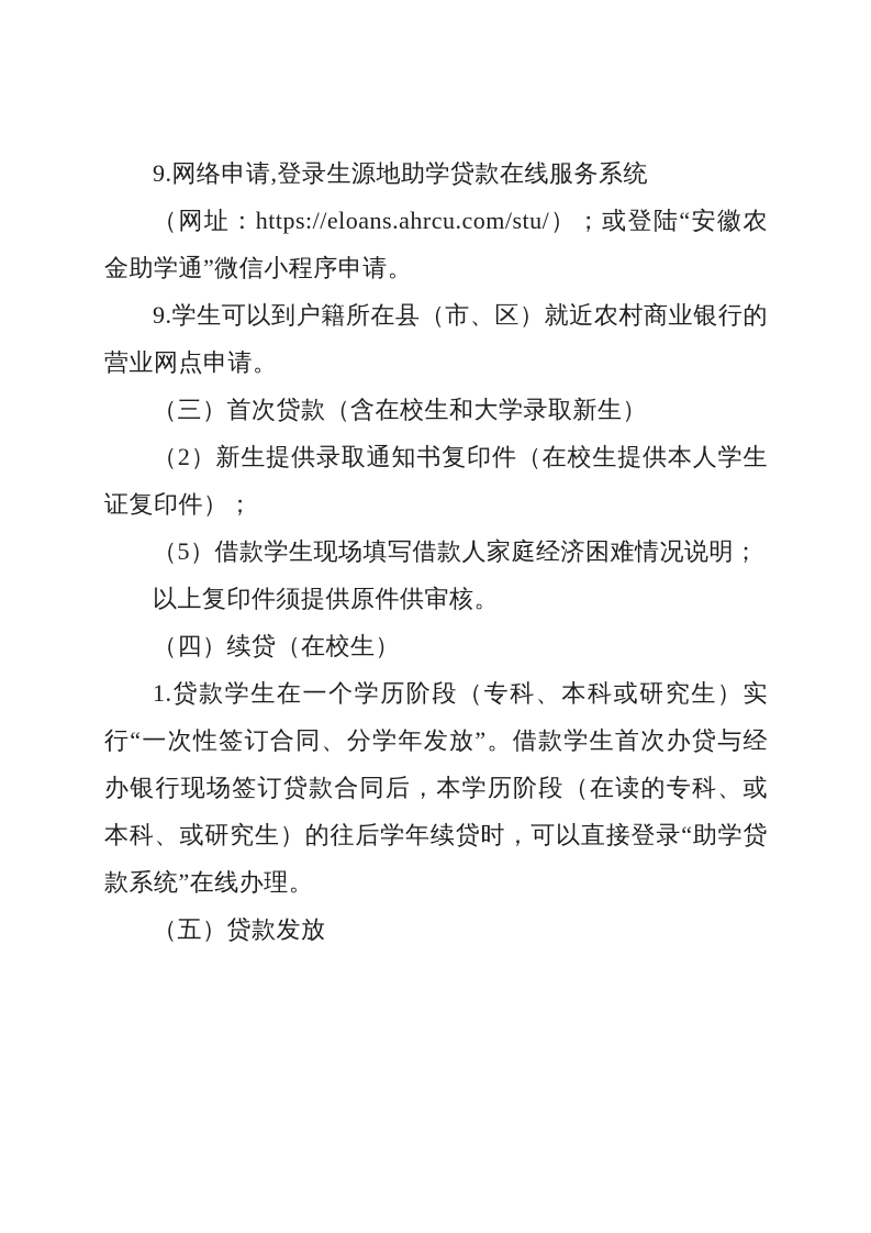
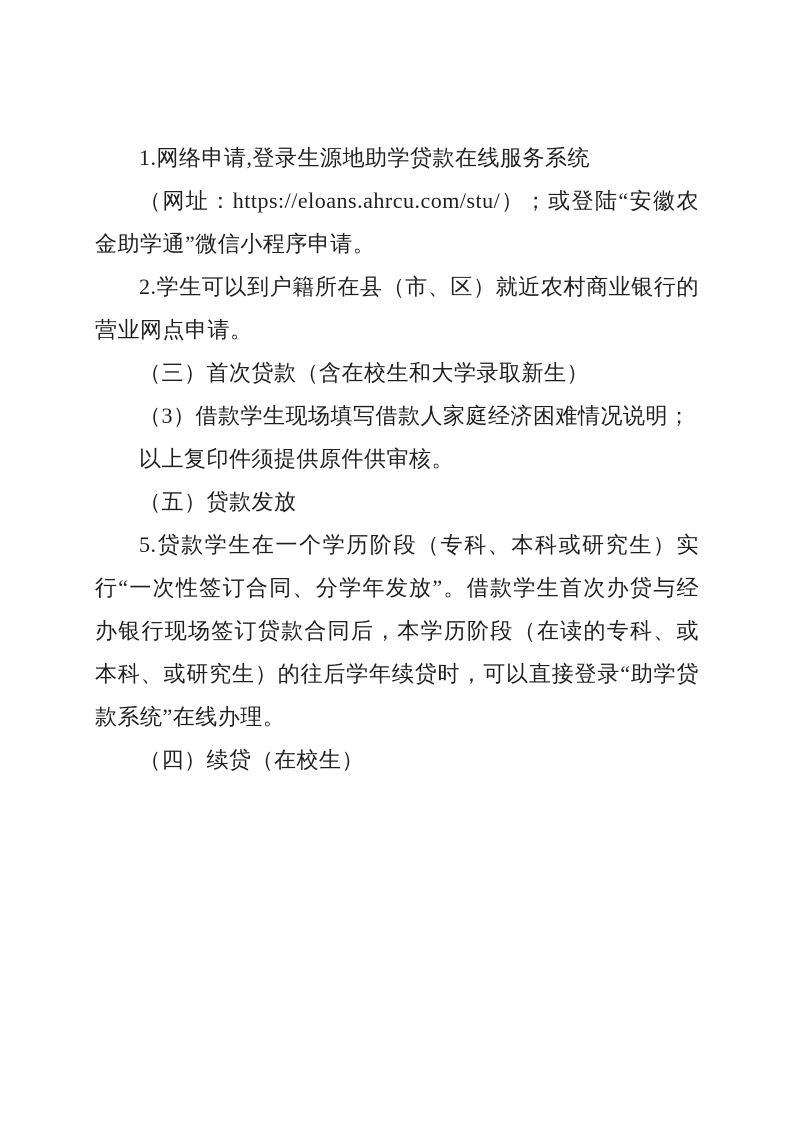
- 9.网络申请,登录生源地助学贷款在线服务系统
+ 1.网络申请,登录生源地助学贷款在线服务系统
  （网址：https://eloans.ahrcu.com/stu/）；或登陆“安徽农金助学通”微信小程序申请。
- 9.学生可以到户籍所在县（市、区）就近农村商业银行的营业网点申请。
+ 2.学生可以到户籍所在县（市、区）就近农村商业银行的营业网点申请。
  （三）首次贷款（含在校生和大学录取新生）
- （2）新生提供录取通知书复印件（在校生提供本人学生证复印件）；
- （5）借款学生现场填写借款人家庭经济困难情况说明；
+ （3）借款学生现场填写借款人家庭经济困难情况说明；
  以上复印件须提供原件供审核。
- （四）续贷（在校生）
+ （五）贷款发放
- 1.贷款学生在一个学历阶段（专科、本科或研究生）实行“一次性签订合同、分学年发放”。借款学生首次办贷与经办银行现场签订贷款合同后，本学历阶段（在读的专科、或本科、或研究生）的往后学年续贷时，可以直接登录“助学贷款系统”在线办理。
+ 5.贷款学生在一个学历阶段（专科、本科或研究生）实行“一次性签订合同、分学年发放”。借款学生首次办贷与经办银行现场签订贷款合同后，本学历阶段（在读的专科、或本科、或研究生）的往后学年续贷时，可以直接登录“助学贷款系统”在线办理。
- （五）贷款发放
+ （四）续贷（在校生）
